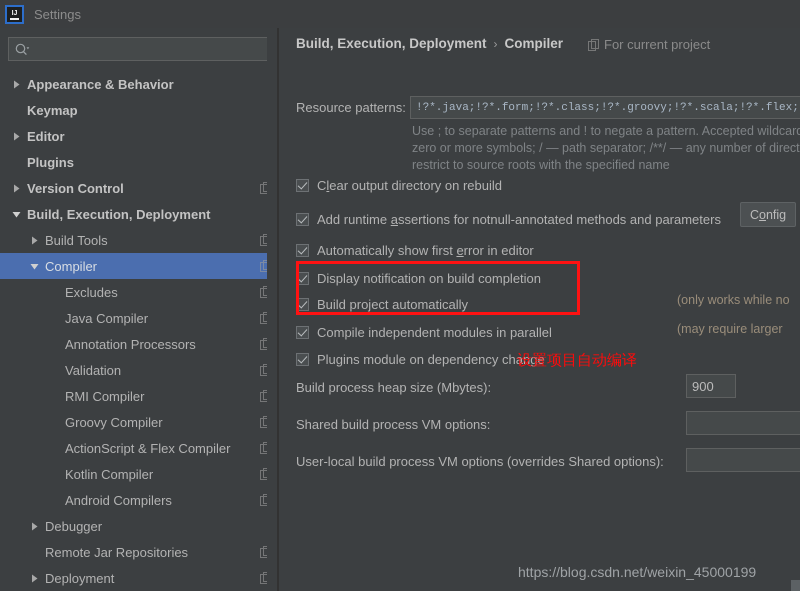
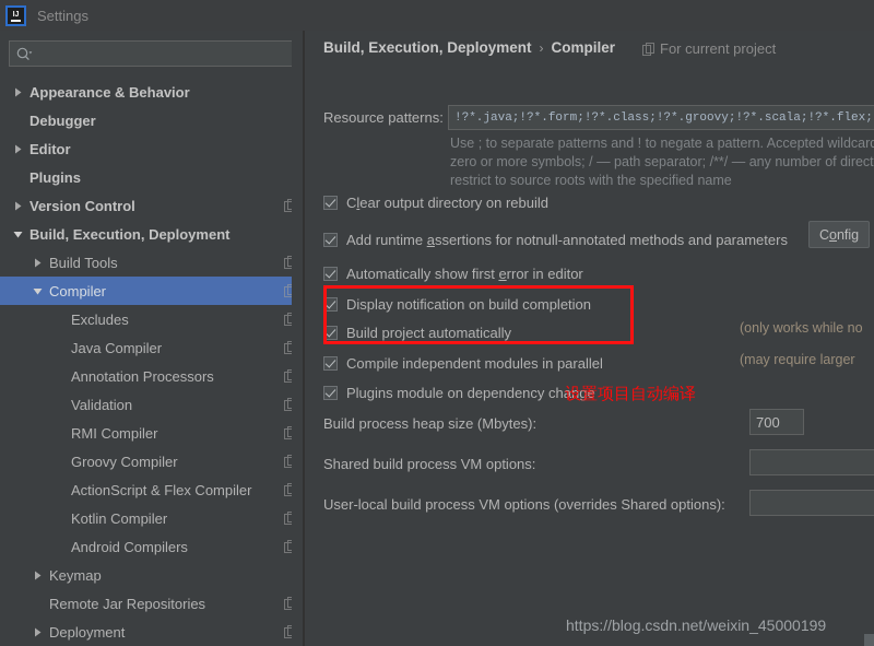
  Settings
  Appearance & Behavior
- Keymap
+ Debugger
  Editor
  Plugins
  Version Control
  Build, Execution, Deployment
  Build Tools
  Compiler
  Excludes
  Java Compiler
  Annotation Processors
  Validation
  RMI Compiler
  Groovy Compiler
  ActionScript & Flex Compiler
  Kotlin Compiler
  Android Compilers
- Debugger
+ Keymap
  Remote Jar Repositories
  Deployment
  Build, Execution, Deployment
  ›
  Compiler
  For current project
  Resource patterns:
  !?*.java;!?*.form;!?*.class;!?*.groovy;!?*.scala;!?*.flex;
  Use ; to separate patterns and ! to negate a pattern. Accepted wildcar
  zero or more symbols; / — path separator; /**/ — any number of direct
  restrict to source roots with the specified name
  Clear output directory on rebuild
  Add runtime assertions for notnull-annotated methods and parameters
  Automatically show first error in editor
  Display notification on build completion
  Build project automatically
  Compile independent modules in parallel
  Plugins module on dependency change
  C
  o
  nfig
  (only works while no
  (may require larger
  Build process heap size (Mbytes):
- 900
+ 700
  Shared build process VM options:
  User-local build process VM options (overrides Shared options):
  设置项目自动编译
  https://blog.csdn.net/weixin_45000199
